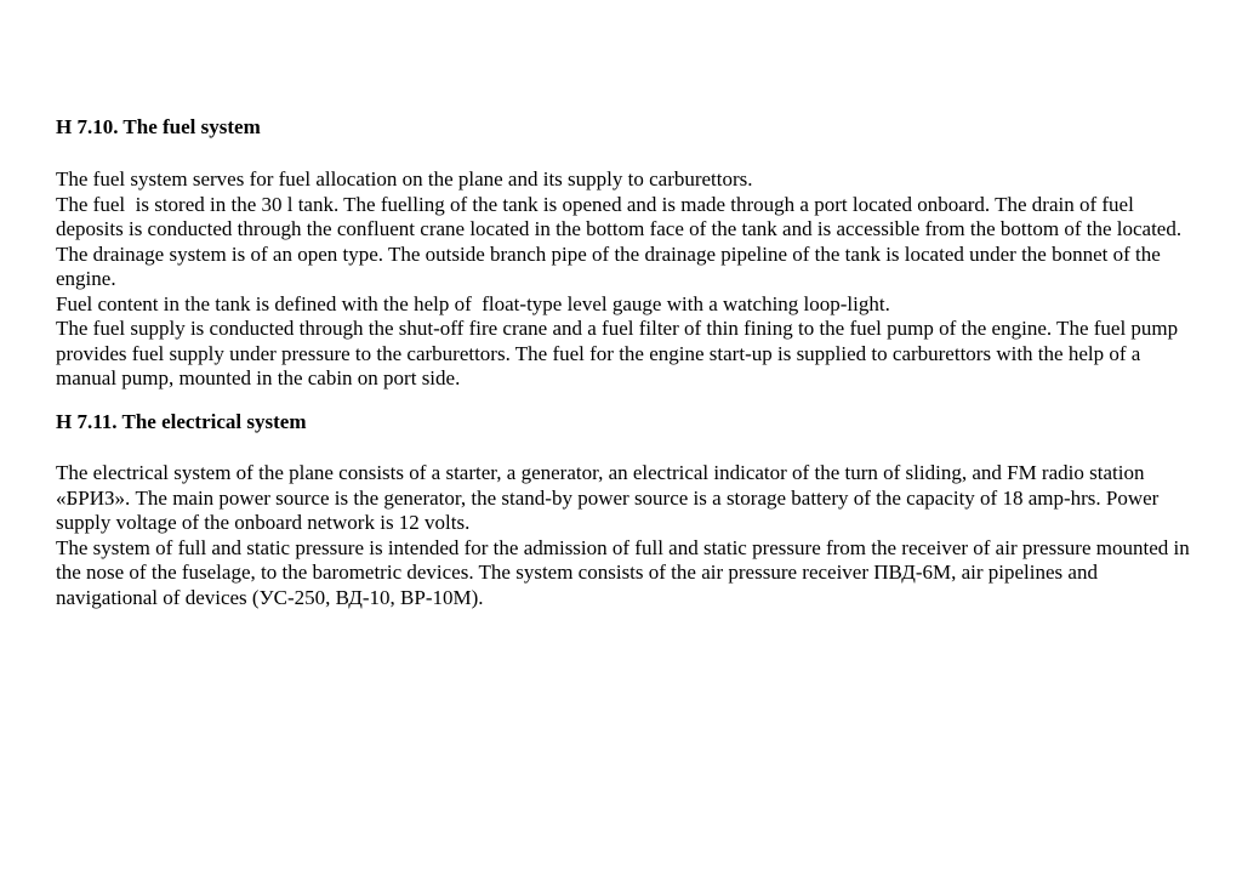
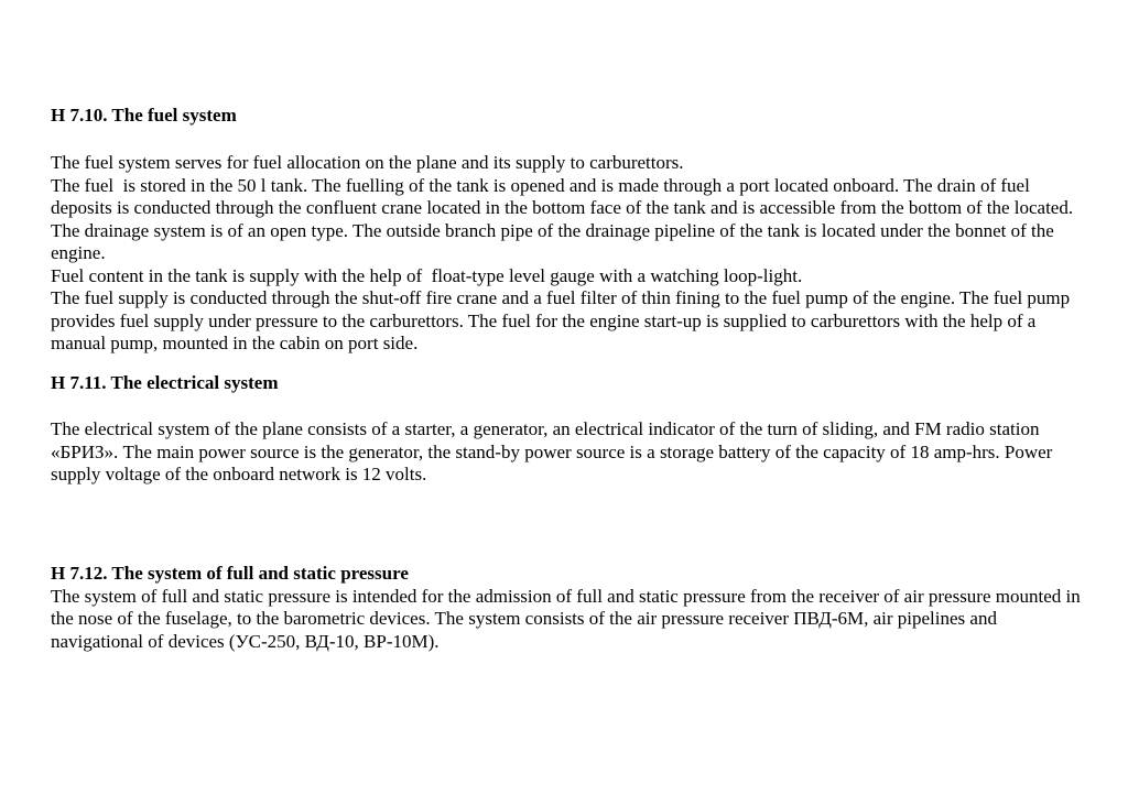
  H 7.10. The fuel system
  The fuel system serves for fuel allocation on the plane and its supply to carburettors.
- The fuel is stored in the 30 l tank. The fuelling of the tank is opened and is made through a port located onboard. The drain of fuel
+ The fuel is stored in the 50 l tank. The fuelling of the tank is opened and is made through a port located onboard. The drain of fuel
  deposits is conducted through the confluent crane located in the bottom face of the tank and is accessible from the bottom of the located.
  The drainage system is of an open type. The outside branch pipe of the drainage pipeline of the tank is located under the bonnet of the
  engine.
- Fuel content in the tank is defined with the help of float-type level gauge with a watching loop-light.
+ Fuel content in the tank is supply with the help of float-type level gauge with a watching loop-light.
  The fuel supply is conducted through the shut-off fire crane and a fuel filter of thin fining to the fuel pump of the engine. The fuel pump
  provides fuel supply under pressure to the carburettors. The fuel for the engine start-up is supplied to carburettors with the help of a
  manual pump, mounted in the cabin on port side.
  H 7.11. The electrical system
  The electrical system of the plane consists of a starter, a generator, an electrical indicator of the turn of sliding, and FM radio station
  «БРИЗ». The main power source is the generator, the stand-by power source is a storage battery of the capacity of 18 amp-hrs. Power
  supply voltage of the onboard network is 12 volts.
+ H 7.12. The system of full and static pressure
  The system of full and static pressure is intended for the admission of full and static pressure from the receiver of air pressure mounted in
  the nose of the fuselage, to the barometric devices. The system consists of the air pressure receiver ПВД-6М, air pipelines and
  navigational of devices (УС-250, ВД-10, ВР-10М).
